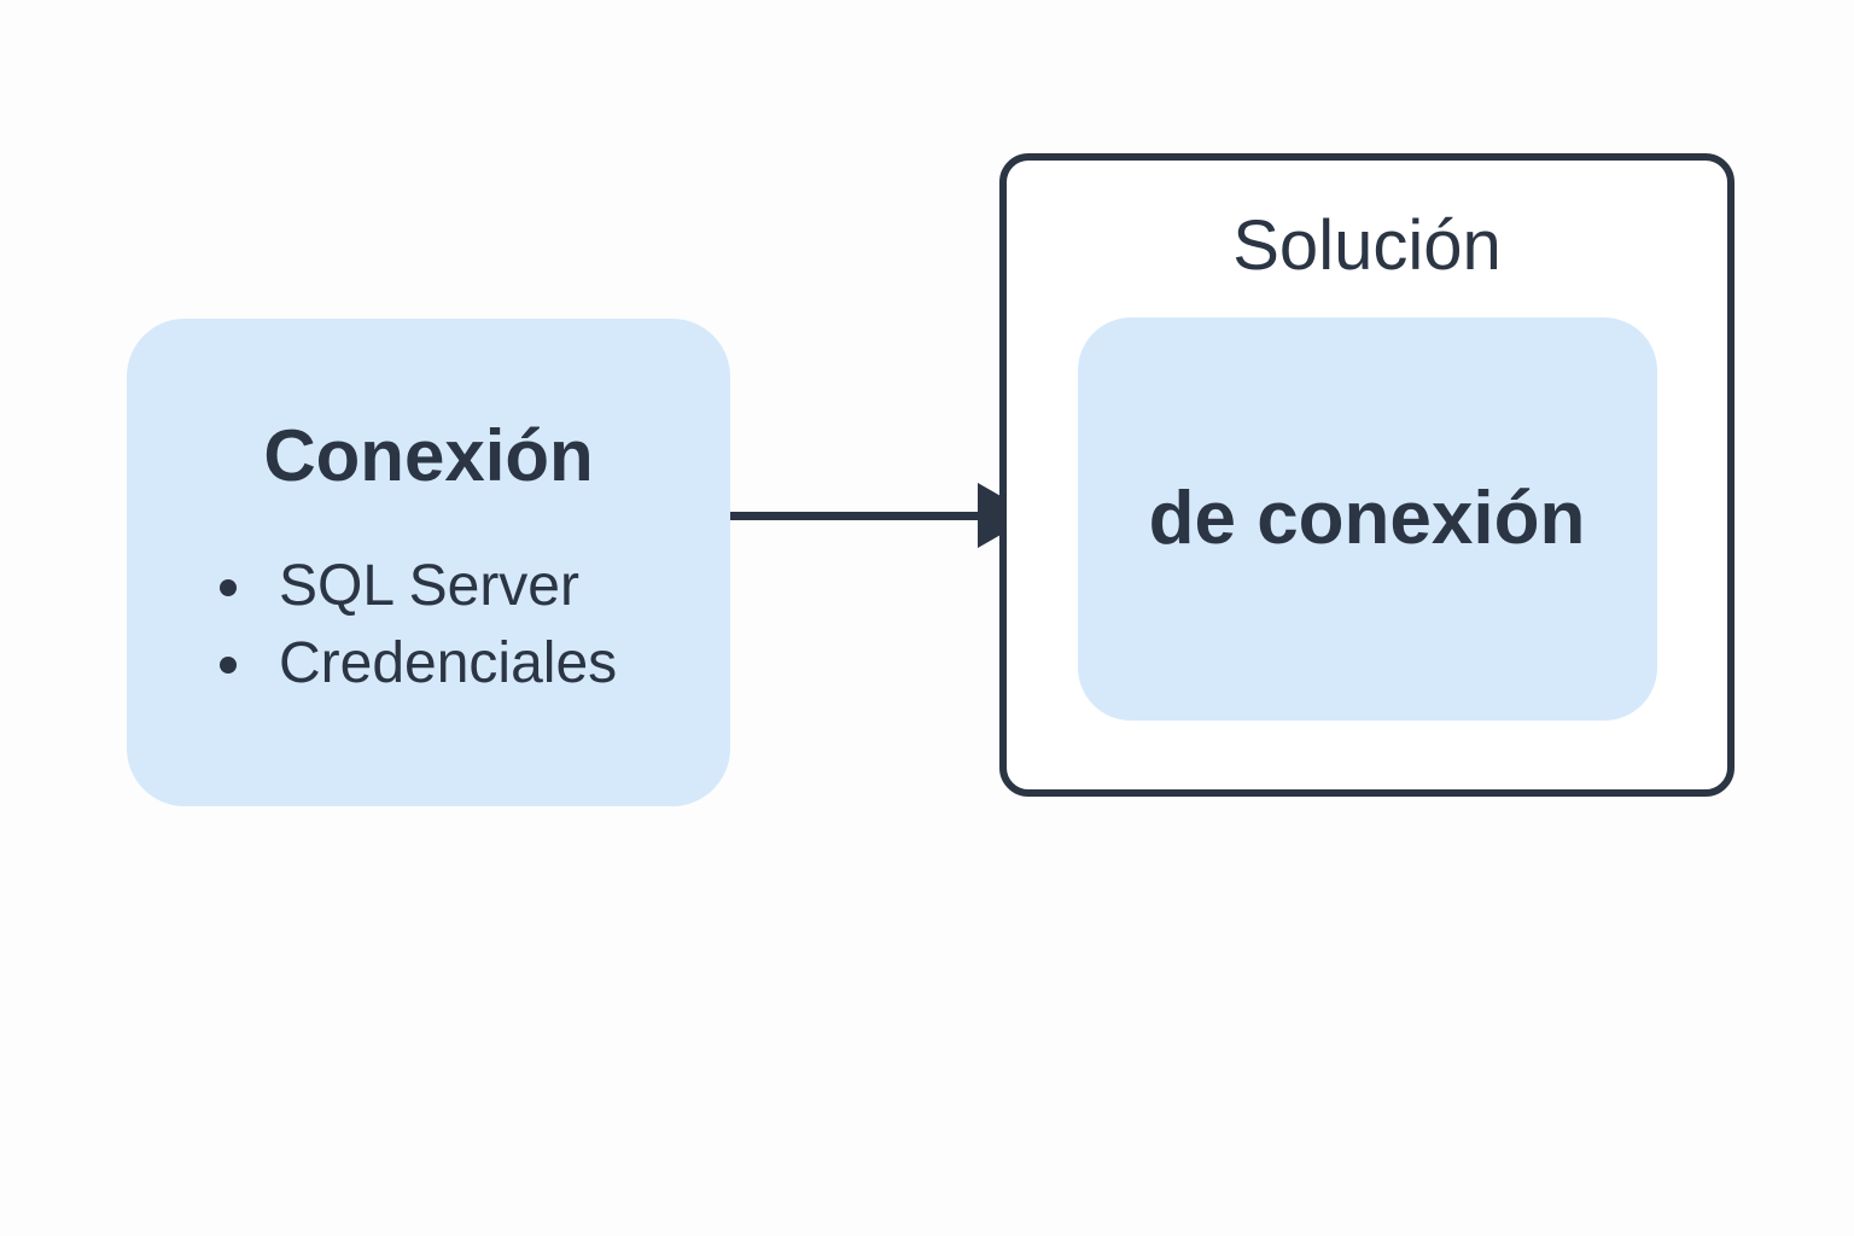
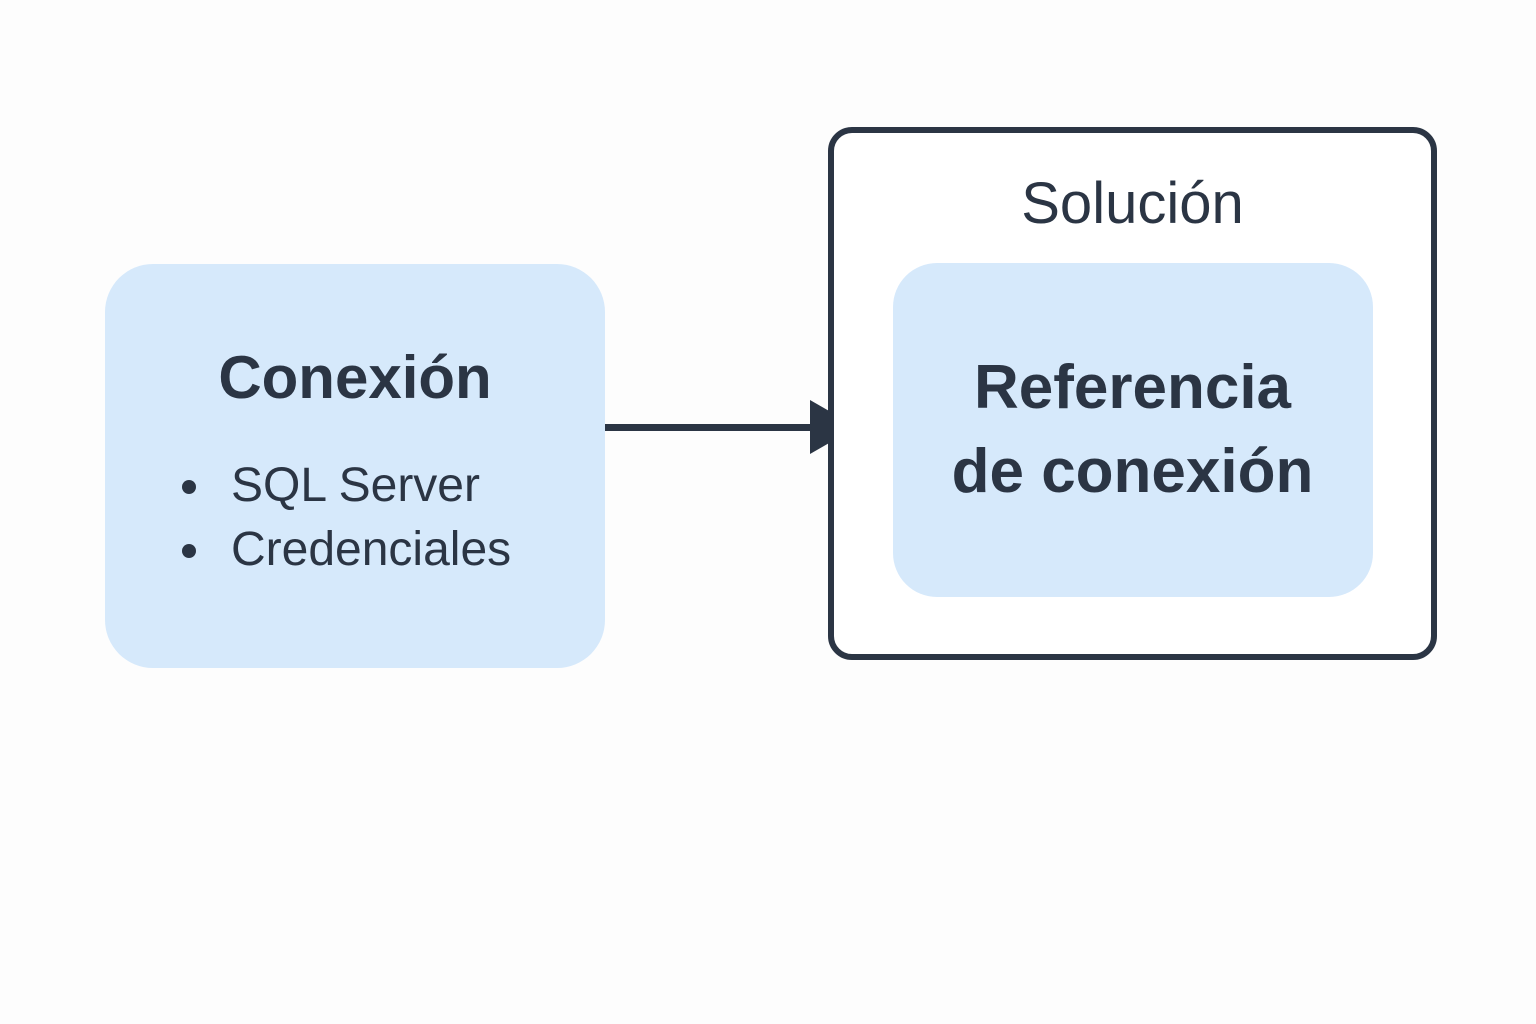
  Conexión
  SQL Server
  Credenciales
  Solución
+ Referencia
  de conexión
